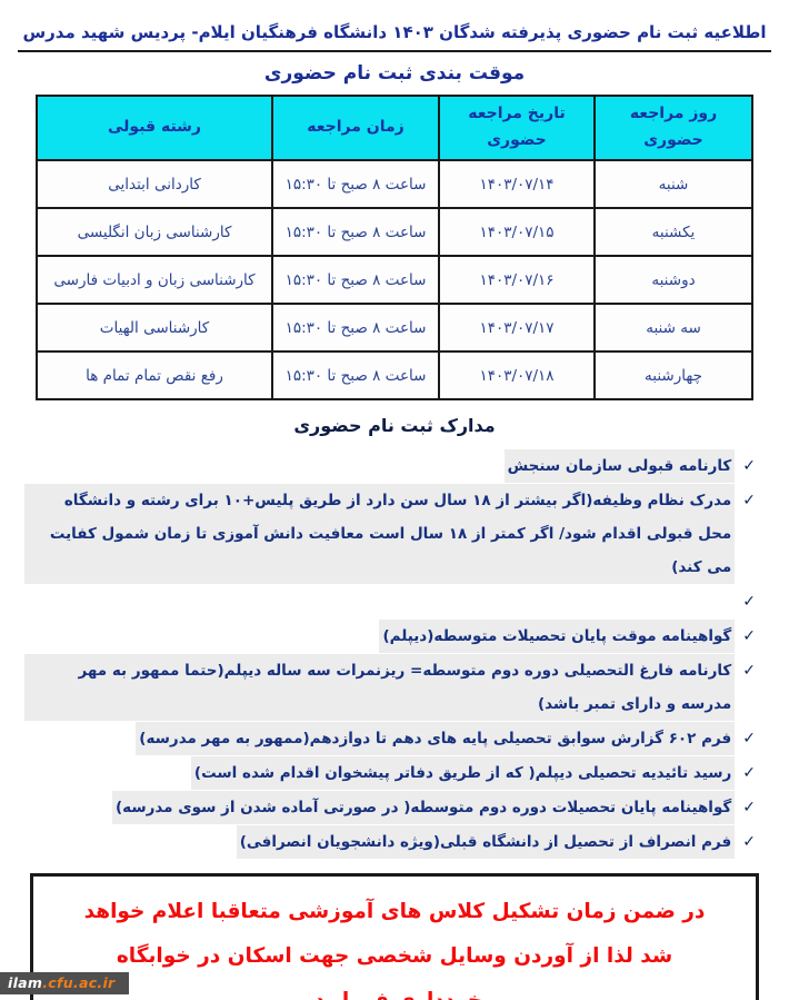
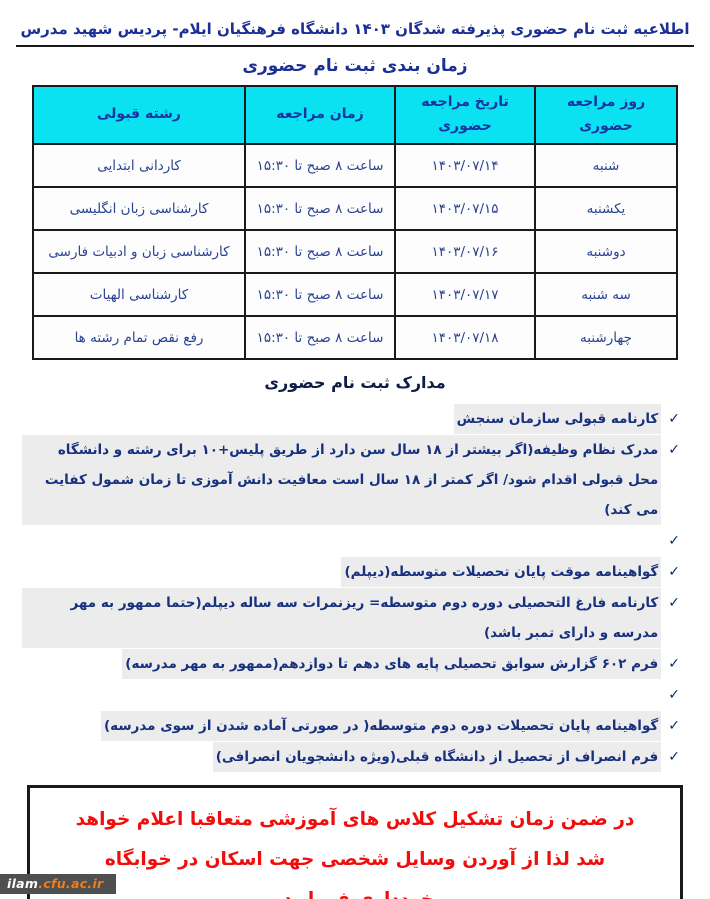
  اطلاعیه ثبت نام حضوری پذیرفته شدگان ۱۴۰۳ دانشگاه فرهنگیان ایلام- پردیس شهید مدرس
- موقت بندی ثبت نام حضوری
+ زمان بندی ثبت نام حضوری
  روز مراجعه حضوری	تاریخ مراجعه حضوری	زمان مراجعه	رشته قبولی
  شنبه	۱۴۰۳/۰۷/۱۴	ساعت ۸ صبح تا ۱۵:۳۰	کاردانی ابتدایی
  یکشنبه	۱۴۰۳/۰۷/۱۵	ساعت ۸ صبح تا ۱۵:۳۰	کارشناسی زبان انگلیسی
  دوشنبه	۱۴۰۳/۰۷/۱۶	ساعت ۸ صبح تا ۱۵:۳۰	کارشناسی زبان و ادبیات فارسی
  سه شنبه	۱۴۰۳/۰۷/۱۷	ساعت ۸ صبح تا ۱۵:۳۰	کارشناسی الهیات
- چهارشنبه	۱۴۰۳/۰۷/۱۸	ساعت ۸ صبح تا ۱۵:۳۰	رفع نقص تمام تمام ها
+ چهارشنبه	۱۴۰۳/۰۷/۱۸	ساعت ۸ صبح تا ۱۵:۳۰	رفع نقص تمام رشته ها
  مدارک ثبت نام حضوری
  ✓
  کارنامه قبولی سازمان سنجش
  ✓
  مدرک نظام وظیفه(اگر بیشتر از ۱۸ سال سن دارد از طریق پلیس+۱۰ برای رشته و دانشگاه محل قبولی اقدام شود/ اگر کمتر از ۱۸ سال است معافیت دانش آموزی تا زمان شمول کفایت می کند)
  ✓
  ✓
  گواهینامه موقت پایان تحصیلات متوسطه(دیپلم)
  ✓
  کارنامه فارغ التحصیلی دوره دوم متوسطه= ریزنمرات سه ساله دیپلم(حتما ممهور به مهر مدرسه و دارای تمبر باشد)
  ✓
  فرم ۶۰۲ گزارش سوابق تحصیلی پایه های دهم تا دوازدهم(ممهور به مهر مدرسه)
  ✓
- رسید تائیدیه تحصیلی دیپلم( که از طریق دفاتر پیشخوان اقدام شده است)
  ✓
  گواهینامه پایان تحصیلات دوره دوم متوسطه( در صورتی آماده شدن از سوی مدرسه)
  ✓
  فرم انصراف از تحصیل از دانشگاه قبلی(ویژه دانشجویان انصرافی)
  در ضمن زمان تشکیل کلاس های آموزشی متعاقبا اعلام خواهد شد لذا از آوردن وسایل شخصی جهت اسکان در خوابگاه
  ilam.cfu.ac.ir
